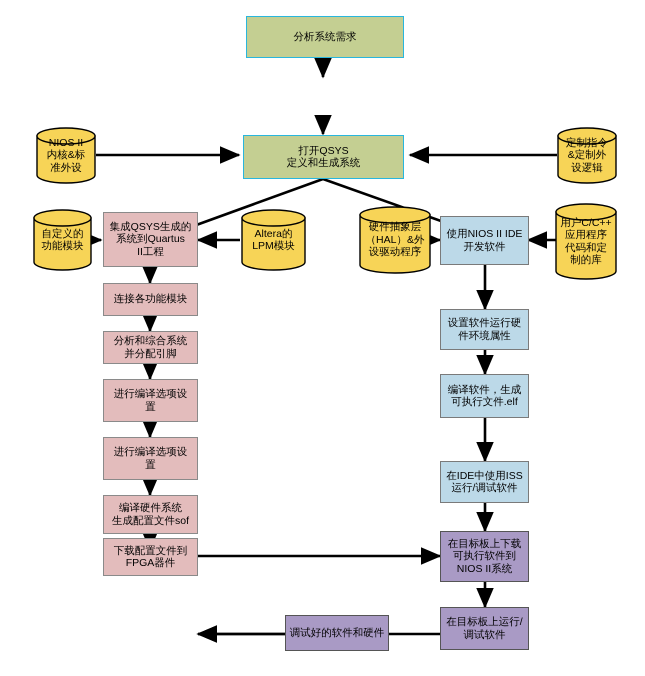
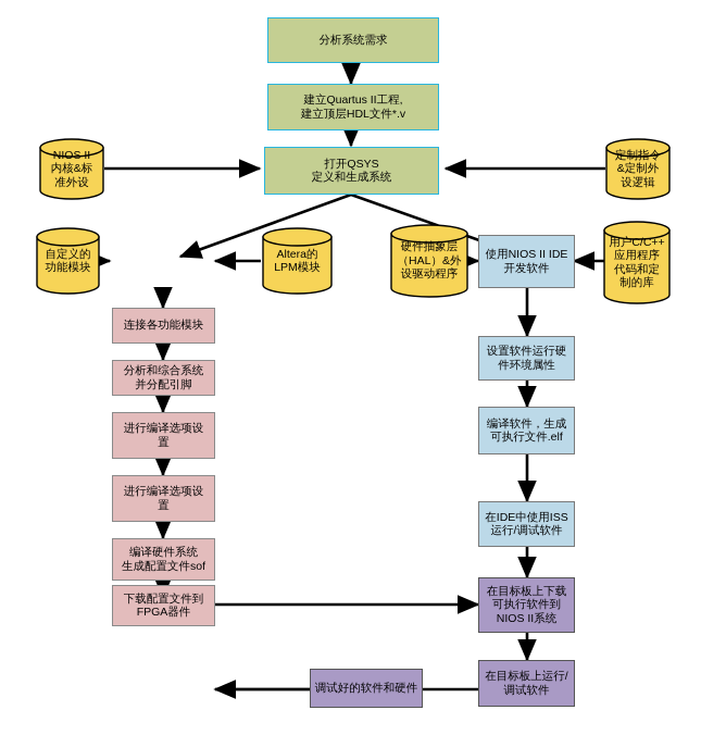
  分析系统需求
+ 建立Quartus II工程,
+ 建立顶层HDL文件*.v
  打开QSYS
  定义和生成系统
  NIOS II
  内核&标
  准外设
  定制指令
  &定制外
  设逻辑
  自定义的
  功能模块
  Altera的
  LPM模块
  硬件抽象层
  （HAL）&外
  设驱动程序
  用户C/C++
  应用程序
  代码和定
  制的库
- 集成QSYS生成的
- 系统到Quartus
- II工程
  连接各功能模块
  分析和综合系统
  并分配引脚
  进行编译选项设
  置
  进行编译选项设
  置
  编译硬件系统
  生成配置文件sof
  下载配置文件到
  FPGA器件
  使用NIOS II IDE
  开发软件
  设置软件运行硬
  件环境属性
  编译软件，生成
  可执行文件.elf
  在IDE中使用ISS
  运行/调试软件
  在目标板上下载
  可执行软件到
  NIOS II系统
  在目标板上运行/
  调试软件
  调试好的软件和硬件
